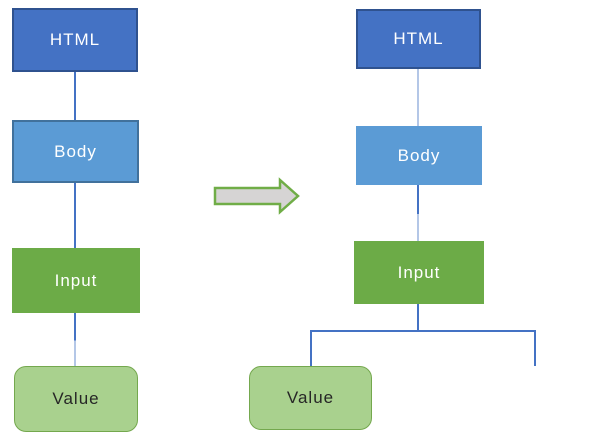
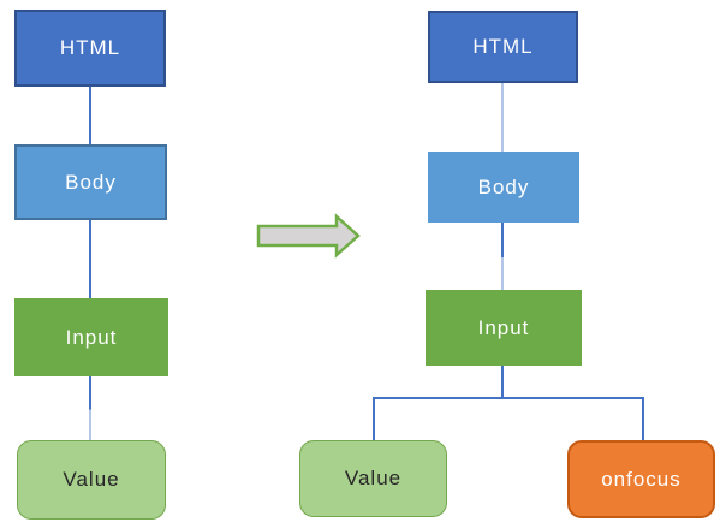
  HTML
  Body
  Input
  Value
  HTML
  Body
  Input
  Value
+ onfocus
